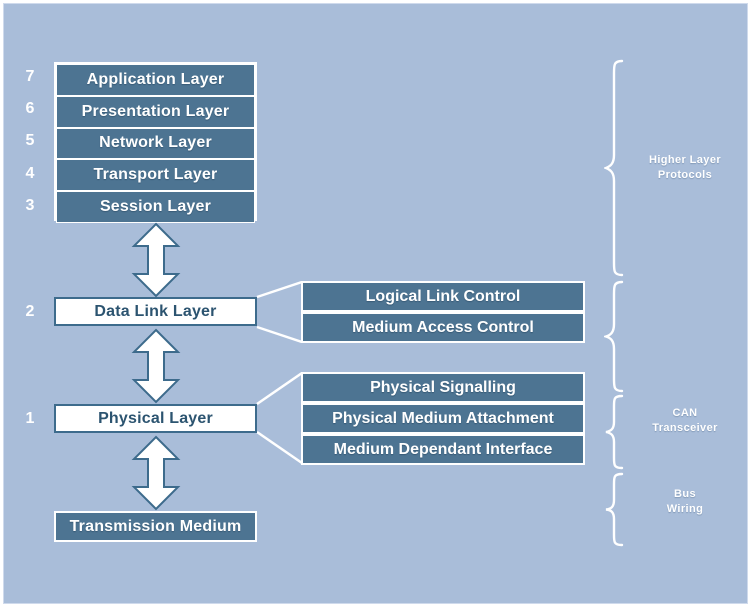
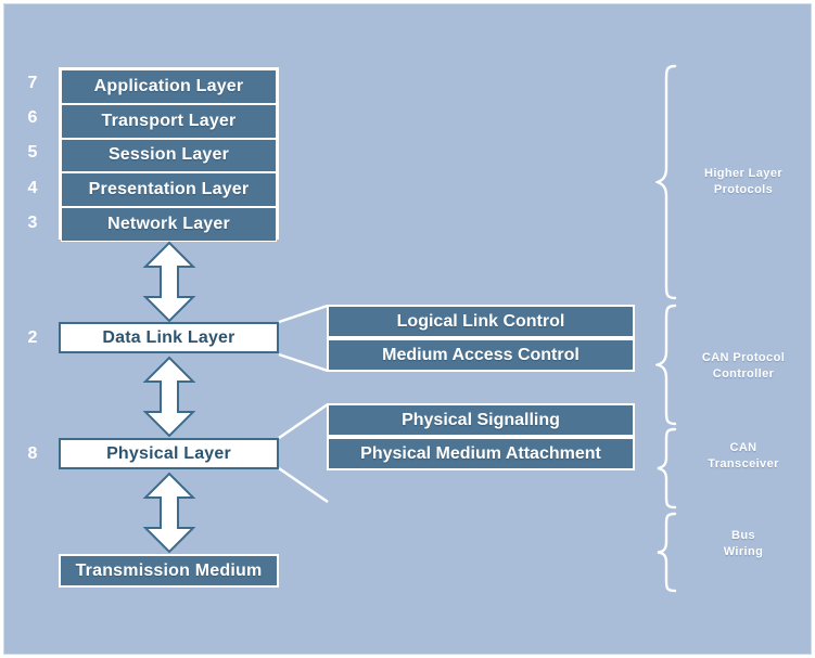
  7
  6
  5
  4
  3
  2
- 1
+ 8
  Application Layer
- Presentation Layer
+ Transport Layer
- Network Layer
+ Session Layer
- Transport Layer
+ Presentation Layer
- Session Layer
+ Network Layer
  Data Link Layer
  Logical Link Control
  Medium Access Control
  Physical Layer
  Physical Signalling
  Physical Medium Attachment
- Medium Dependant Interface
  Transmission Medium
  Higher Layer
  Protocols
+ CAN Protocol
+ Controller
  CAN
  Transceiver
  Bus
  Wiring
